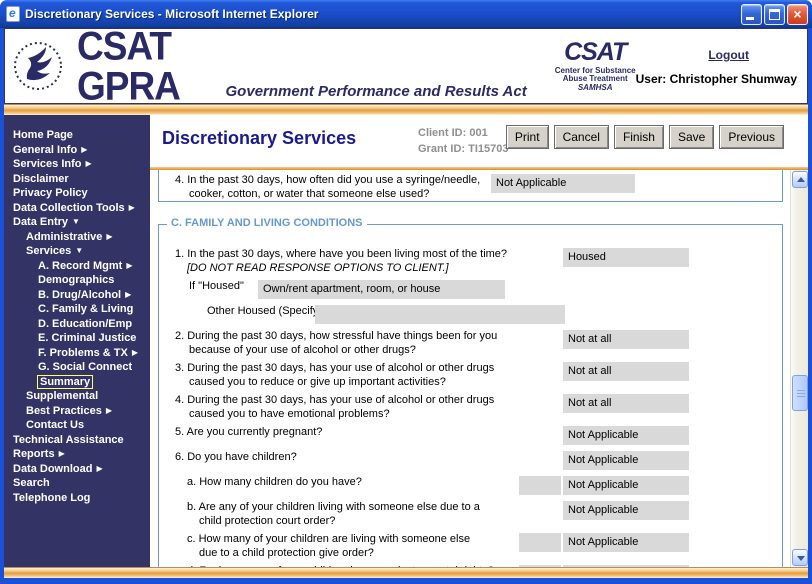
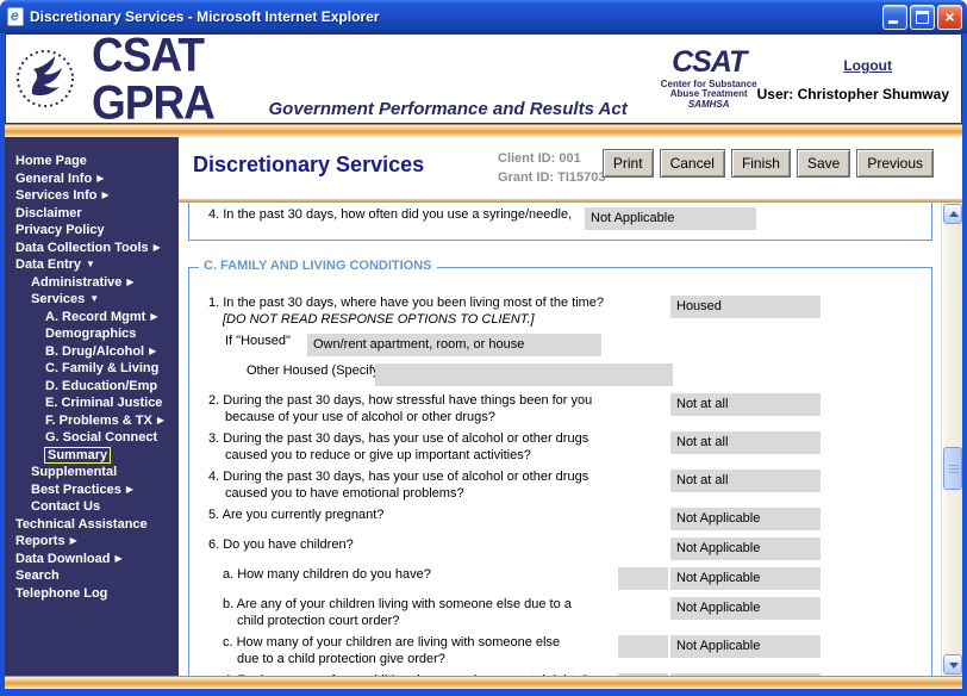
  Discretionary Services - Microsoft Internet Explorer
  ×
  CSAT GPRA
  Government Performance and Results Act
  CSAT
  Center for Substance
  Abuse Treatment
  SAMHSA
  Logout
  User: Christopher Shumway
  Home Page
  General Info ▶
  Services Info ▶
  Disclaimer
  Privacy Policy
  Data Collection Tools ▶
  Data Entry ▼
  Administrative ▶
  Services ▼
  A. Record Mgmt ▶
  Demographics
  B. Drug/Alcohol ▶
  C. Family & Living
  D. Education/Emp
  E. Criminal Justice
  F. Problems & TX ▶
  G. Social Connect
  Summary
  Supplemental
  Best Practices ▶
  Contact Us
  Technical Assistance
  Reports ▶
  Data Download ▶
  Search
  Telephone Log
  Discretionary Services
  Client ID: 001
  Grant ID: TI15703
  Print
  Cancel
  Finish
  Save
  Previous
  4. In the past 30 days, how often did you use a syringe/needle,
- cooker, cotton, or water that someone else used?
  Not Applicable
  C. FAMILY AND LIVING CONDITIONS
  1. In the past 30 days, where have you been living most of the time?
  [DO NOT READ RESPONSE OPTIONS TO CLIENT.]
  Housed
  If "Housed"
  Own/rent apartment, room, or house
  Other Housed (Specif
  2. During the past 30 days, how stressful have things been for you
  because of your use of alcohol or other drugs?
  Not at all
  3. During the past 30 days, has your use of alcohol or other drugs
  caused you to reduce or give up important activities?
  Not at all
  4. During the past 30 days, has your use of alcohol or other drugs
  caused you to have emotional problems?
  Not at all
  5. Are you currently pregnant?
  Not Applicable
  6. Do you have children?
  Not Applicable
  a. How many children do you have?
  Not Applicable
  b. Are any of your children living with someone else due to a
  child protection court order?
  Not Applicable
  c. How many of your children are living with someone else
  due to a child protection give order?
  Not Applicable
